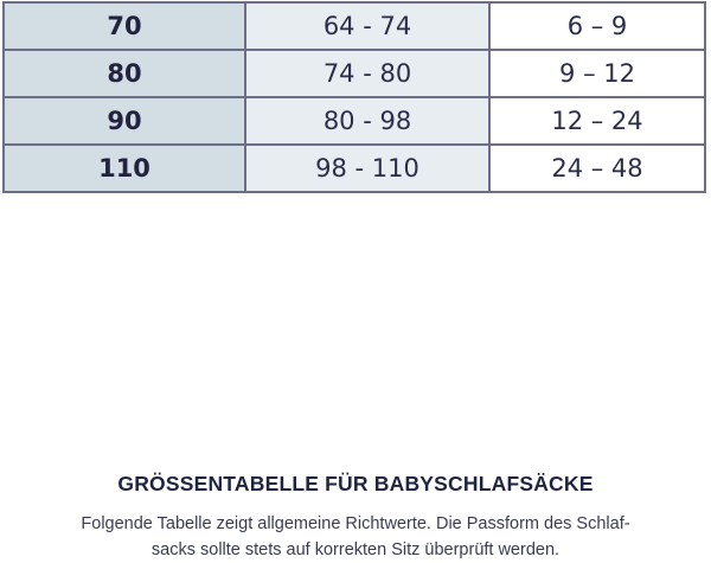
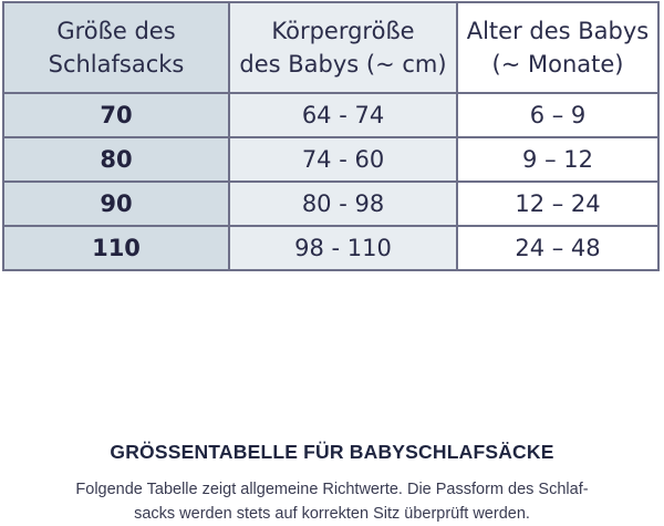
+ Größe des Schlafsacks	Körpergröße des Babys (~ cm)	Alter des Babys (~ Monate)
  70	64 - 74	6 – 9
- 80	74 - 80	9 – 12
+ 80	74 - 60	9 – 12
  90	80 - 98	12 – 24
  110	98 - 110	24 – 48
  GRÖSSENTABELLE FÜR BABYSCHLAFSÄCKE
  Folgende Tabelle zeigt allgemeine Richtwerte. Die Passform des Schlaf-
- sacks sollte stets auf korrekten Sitz überprüft werden.
+ sacks werden stets auf korrekten Sitz überprüft werden.
